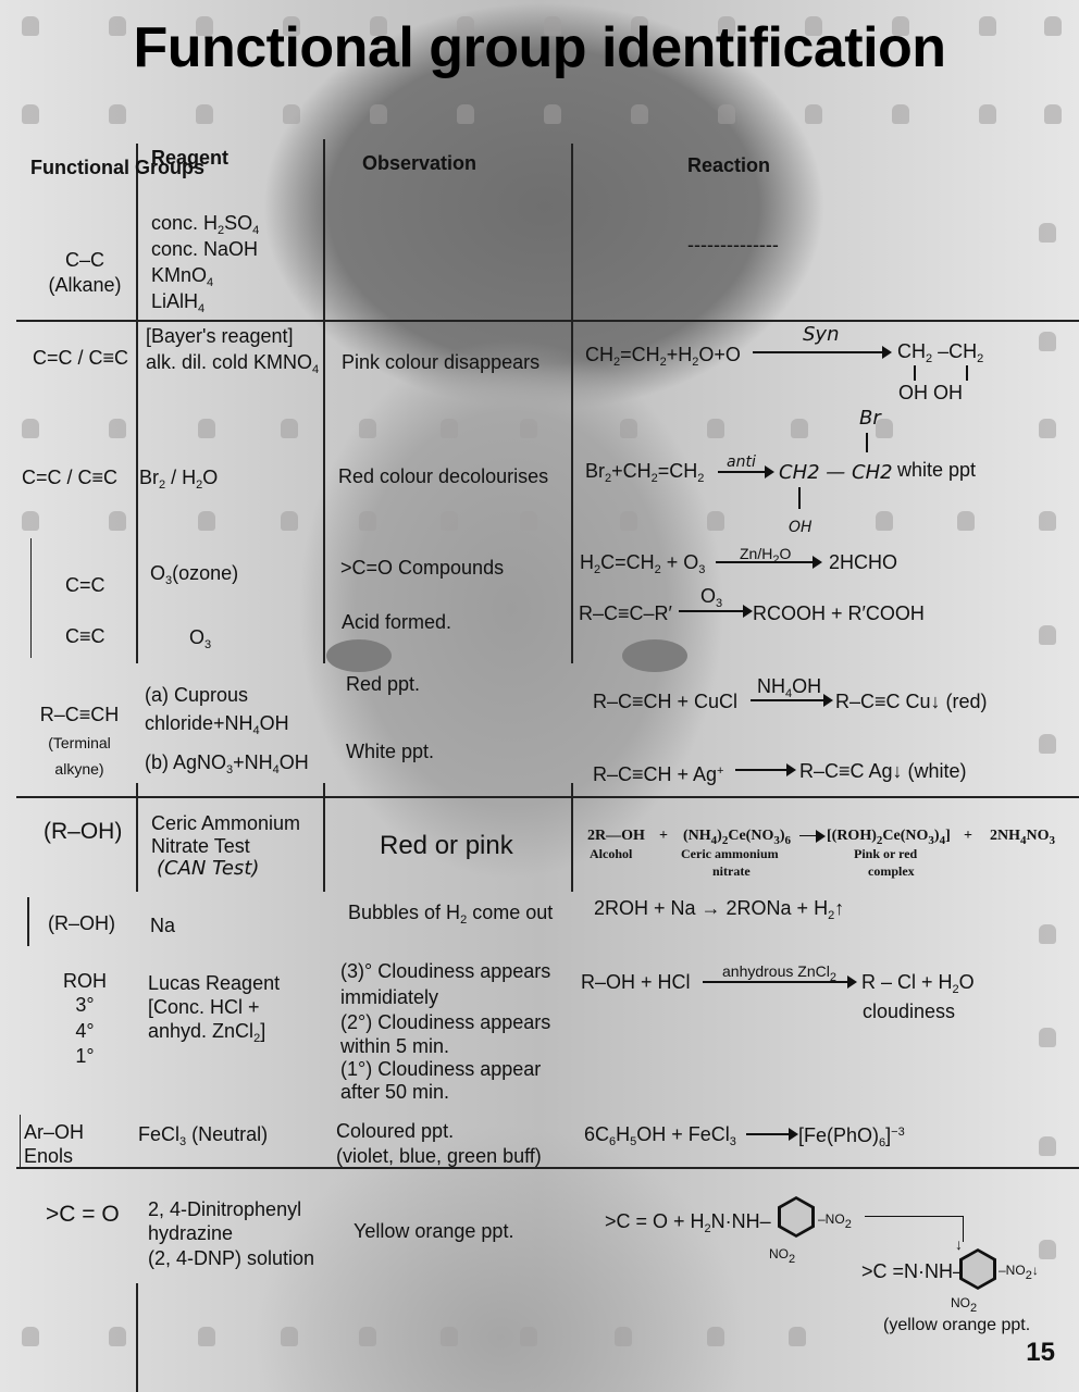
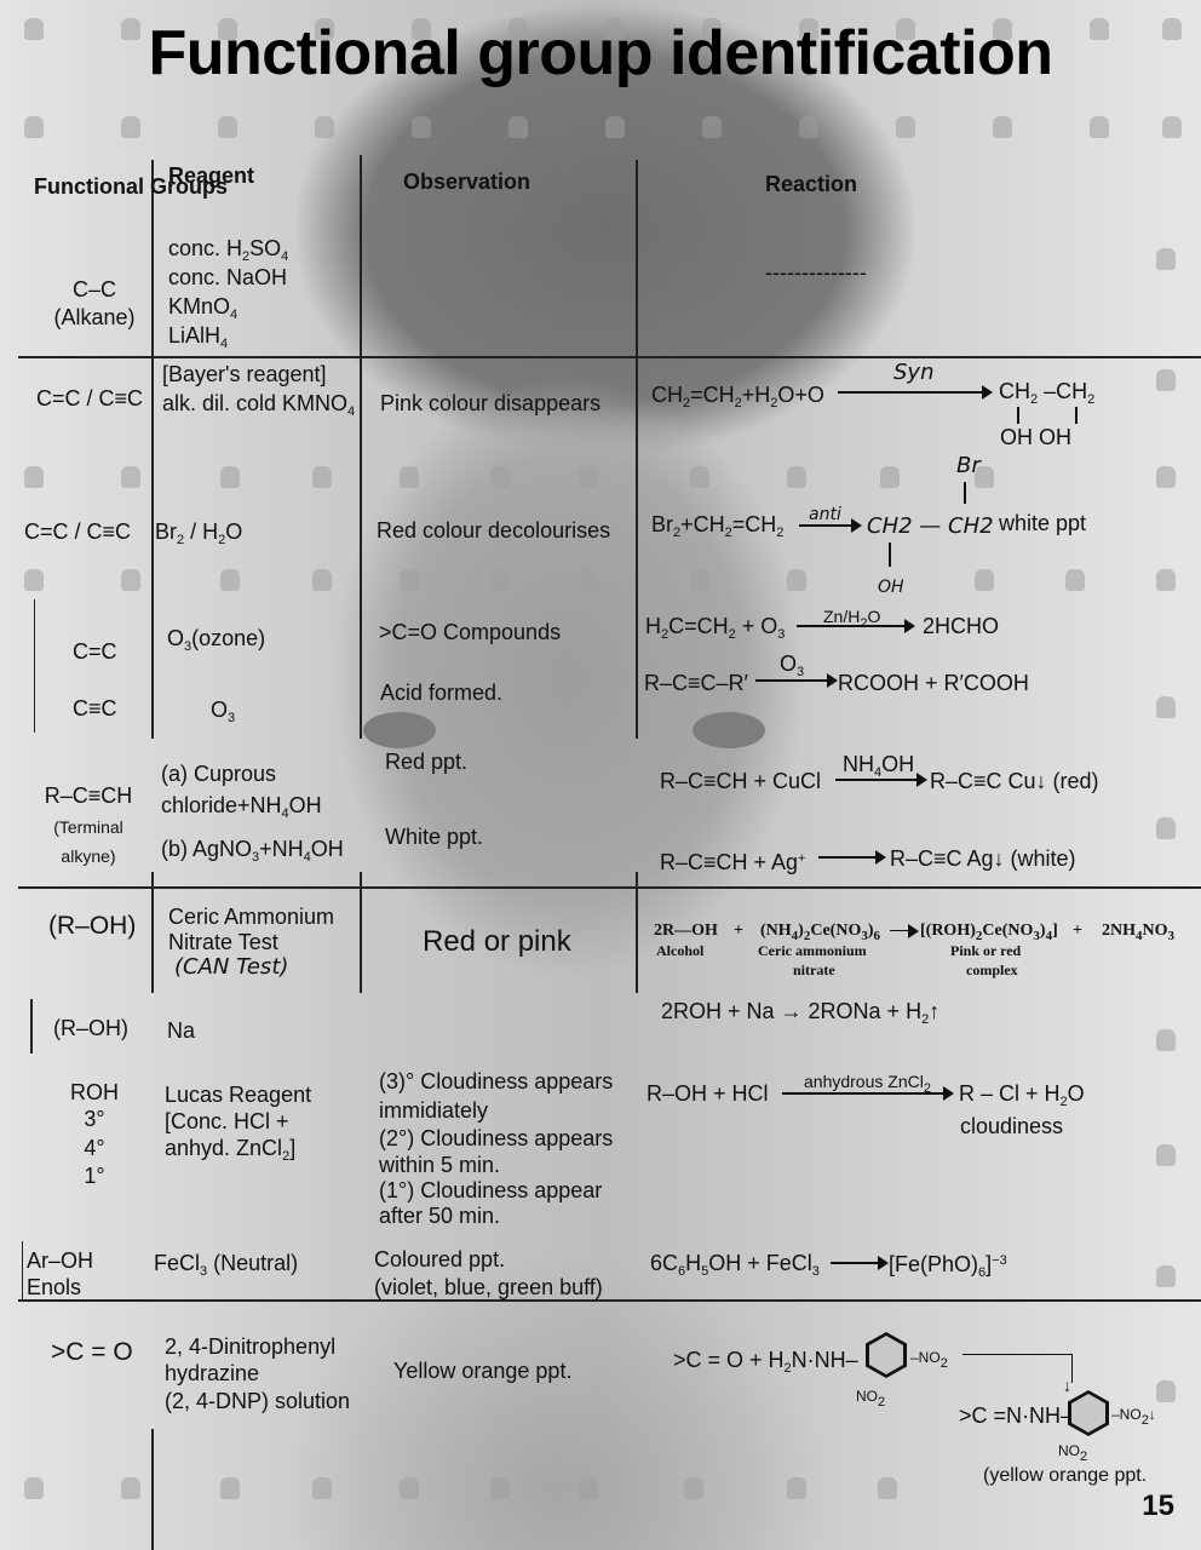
  Functional group identification
  Reagent
  Observation
  Reaction
  C–C
  (Alkane)
  conc. H2SO4
  conc. NaOH
  KMnO4
  LiAlH4
  --------------
  C=C / C≡C
  [Bayer's reagent]
  alk. dil. cold KMNO4
  Pink colour disappears
  CH2=CH2+H2O+O
  Syn
  CH2 –CH2
  OH OH
  C=C / C≡C
  Br2 / H2O
  Red colour decolourises
  Br2+CH2=CH2
  anti
  Br
  CH2 — CH2
  OH
  white ppt
  C=C
  O3(ozone)
  >C=O Compounds
  H2C=CH2 + O3
  Zn/H2O
  2HCHO
  C≡C
  O3
  Acid formed.
  R–C≡C–R′
  O3
  RCOOH + R′COOH
  R–C≡CH
  (Terminal
  alkyne)
  (a) Cuprous
  chloride+NH4OH
  (b) AgNO3+NH4OH
  Red ppt.
  White ppt.
  R–C≡CH + CuCl
  NH4OH
  R–C≡C Cu↓ (red)
  R–C≡CH + Ag+
  R–C≡C Ag↓ (white)
  (R–OH)
  Ceric Ammonium
  Nitrate Test
  (CAN Test)
  Red or pink
  2R—OH
  Alcohol
  +
  (NH4)2Ce(NO3)6
  Ceric ammonium
  nitrate
  [(ROH)2Ce(NO3)4]
  Pink or red
  complex
  +
  2NH4NO3
  (R–OH)
  Na
- Bubbles of H2 come out
  2ROH + Na → 2RONa + H2↑
  ROH
  3°
  4°
  1°
  Lucas Reagent
  [Conc. HCl +
  anhyd. ZnCl2]
  (3)° Cloudiness appears
  immidiately
  (2°) Cloudiness appears
  within 5 min.
  (1°) Cloudiness appear
  after 50 min.
  R–OH + HCl
  anhydrous ZnCl2
  R – Cl + H2O
  cloudiness
  Ar–OH
  Enols
  FeCl3 (Neutral)
  Coloured ppt.
  (violet, blue, green buff)
  6C6H5OH + FeCl3
  [Fe(PhO)6]−3
  >C = O
  2, 4-Dinitrophenyl
  hydrazine
  (2, 4-DNP) solution
  Yellow orange ppt.
  >C = O + H2N·NH–
  –NO2
  NO2
  ↓
  >C =N·NH–
  –NO2↓
  NO2
  (yellow orange ppt.
  15
